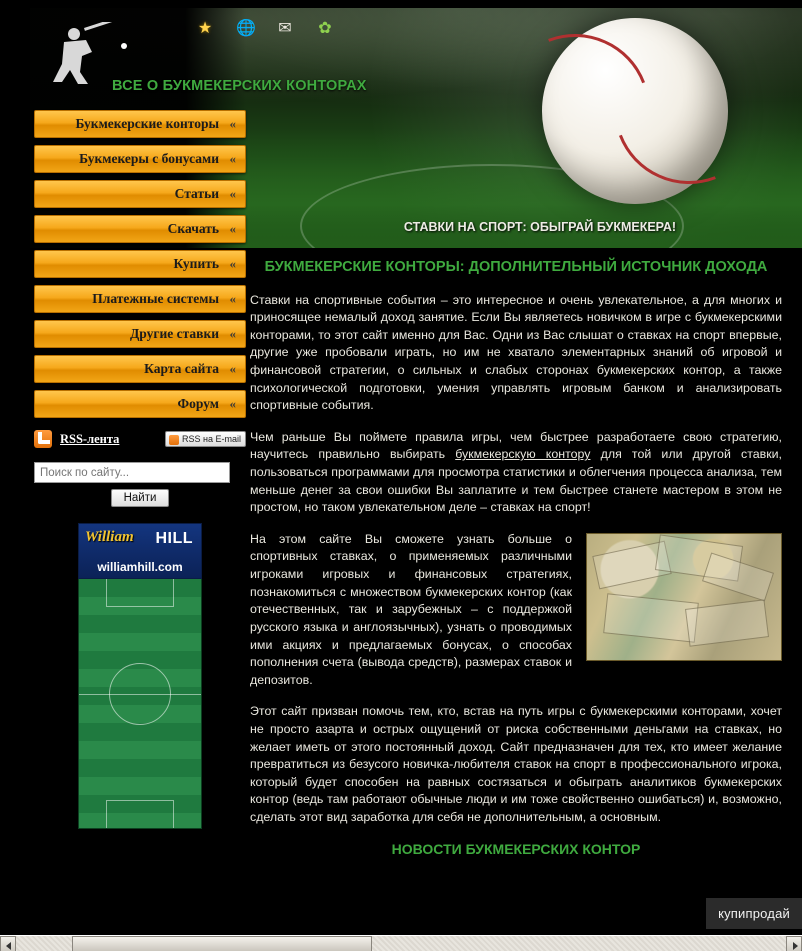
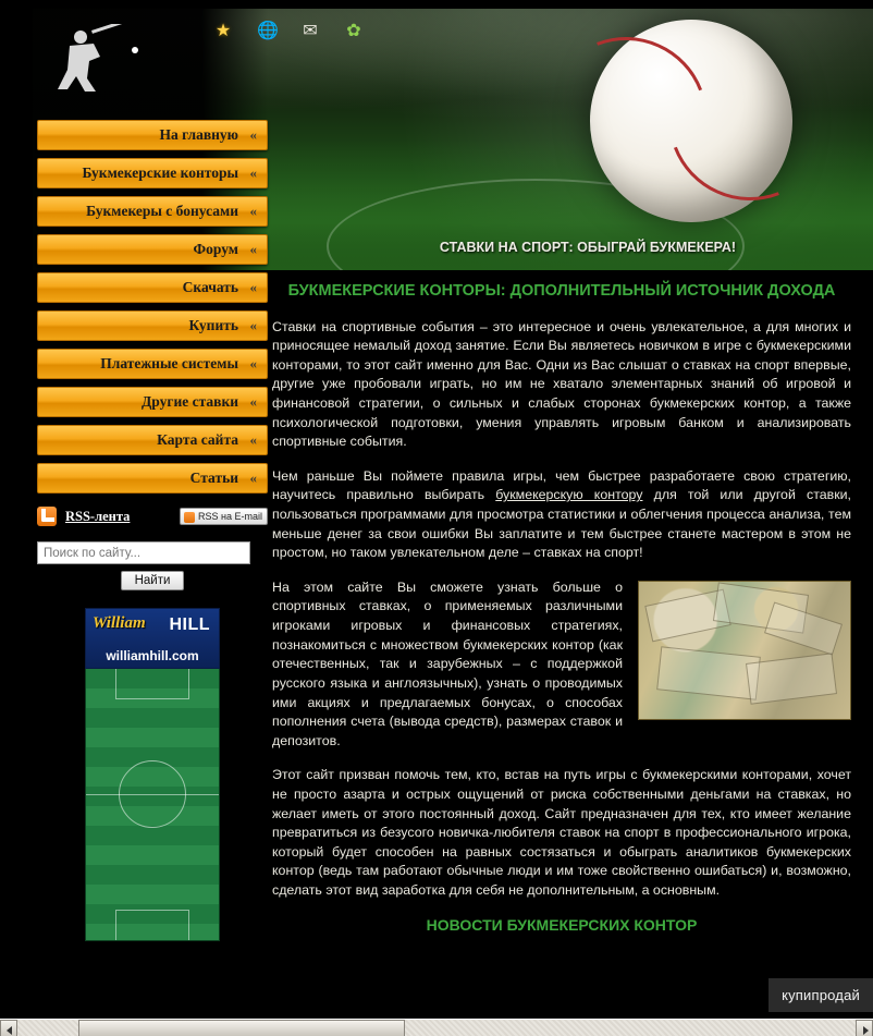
  СТАВКИ НА СПОРТ: ОБЫГРАЙ БУКМЕКЕРА!
- ВСЕ О БУКМЕКЕРСКИХ КОНТОРАХ
  ★
  🌐
  ✉
  ✿
+ На главную
  Букмекерские конторы
  Букмекеры с бонусами
- Статьи
+ Форум
  Скачать
  Купить
  Платежные системы
  Другие ставки
  Карта сайта
- Форум
+ Статьи
  RSS-лента
  RSS на E-mail
  Поиск по сайту...
  Найти
  William
  HILL
  williamhill.com
  БУКМЕКЕРСКИЕ КОНТОРЫ: ДОПОЛНИТЕЛЬНЫЙ ИСТОЧНИК ДОХОДА
  Ставки на спортивные события – это интересное и очень увлекательное, а для многих и приносящее немалый доход занятие. Если Вы являетесь новичком в игре с букмекерскими конторами, то этот сайт именно для Вас. Одни из Вас слышат о ставках на спорт впервые, другие уже пробовали играть, но им не хватало элементарных знаний об игровой и финансовой стратегии, о сильных и слабых сторонах букмекерских контор, а также психологической подготовки, умения управлять игровым банком и анализировать спортивные события.
  Чем раньше Вы поймете правила игры, чем быстрее разработаете свою стратегию, научитесь правильно выбирать букмекерскую контору для той или другой ставки, пользоваться программами для просмотра статистики и облегчения процесса анализа, тем меньше денег за свои ошибки Вы заплатите и тем быстрее станете мастером в этом не простом, но таком увлекательном деле – ставках на спорт!
  На этом сайте Вы сможете узнать больше о спортивных ставках, о применяемых различными игроками игровых и финансовых стратегиях, познакомиться с множеством букмекерских контор (как отечественных, так и зарубежных – с поддержкой русского языка и англоязычных), узнать о проводимых ими акциях и предлагаемых бонусах, о способах пополнения счета (вывода средств), размерах ставок и депозитов.
  Этот сайт призван помочь тем, кто, встав на путь игры с букмекерскими конторами, хочет не просто азарта и острых ощущений от риска собственными деньгами на ставках, но желает иметь от этого постоянный доход. Сайт предназначен для тех, кто имеет желание превратиться из безусого новичка-любителя ставок на спорт в профессионального игрока, который будет способен на равных состязаться и обыграть аналитиков букмекерских контор (ведь там работают обычные люди и им тоже свойственно ошибаться) и, возможно, сделать этот вид заработка для себя не дополнительным, а основным.
  НОВОСТИ БУКМЕКЕРСКИХ КОНТОР
  купипродай
